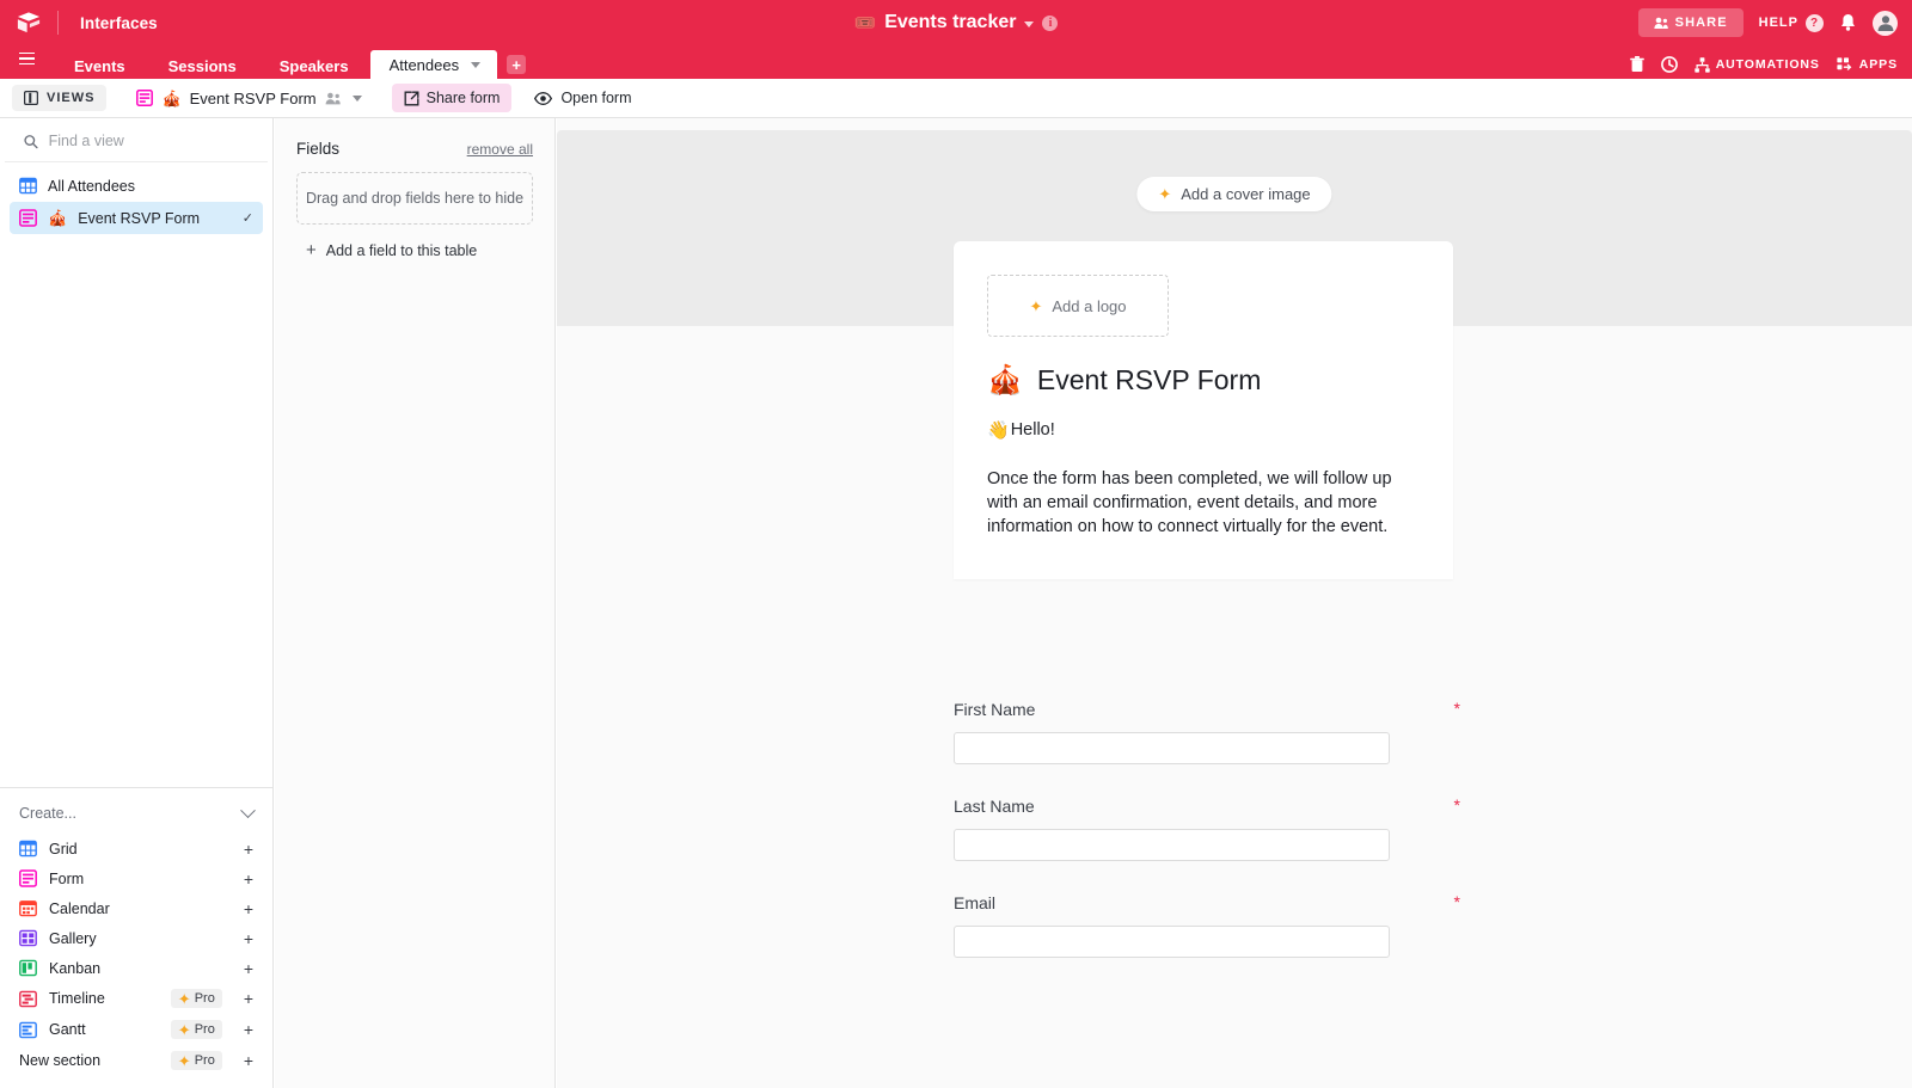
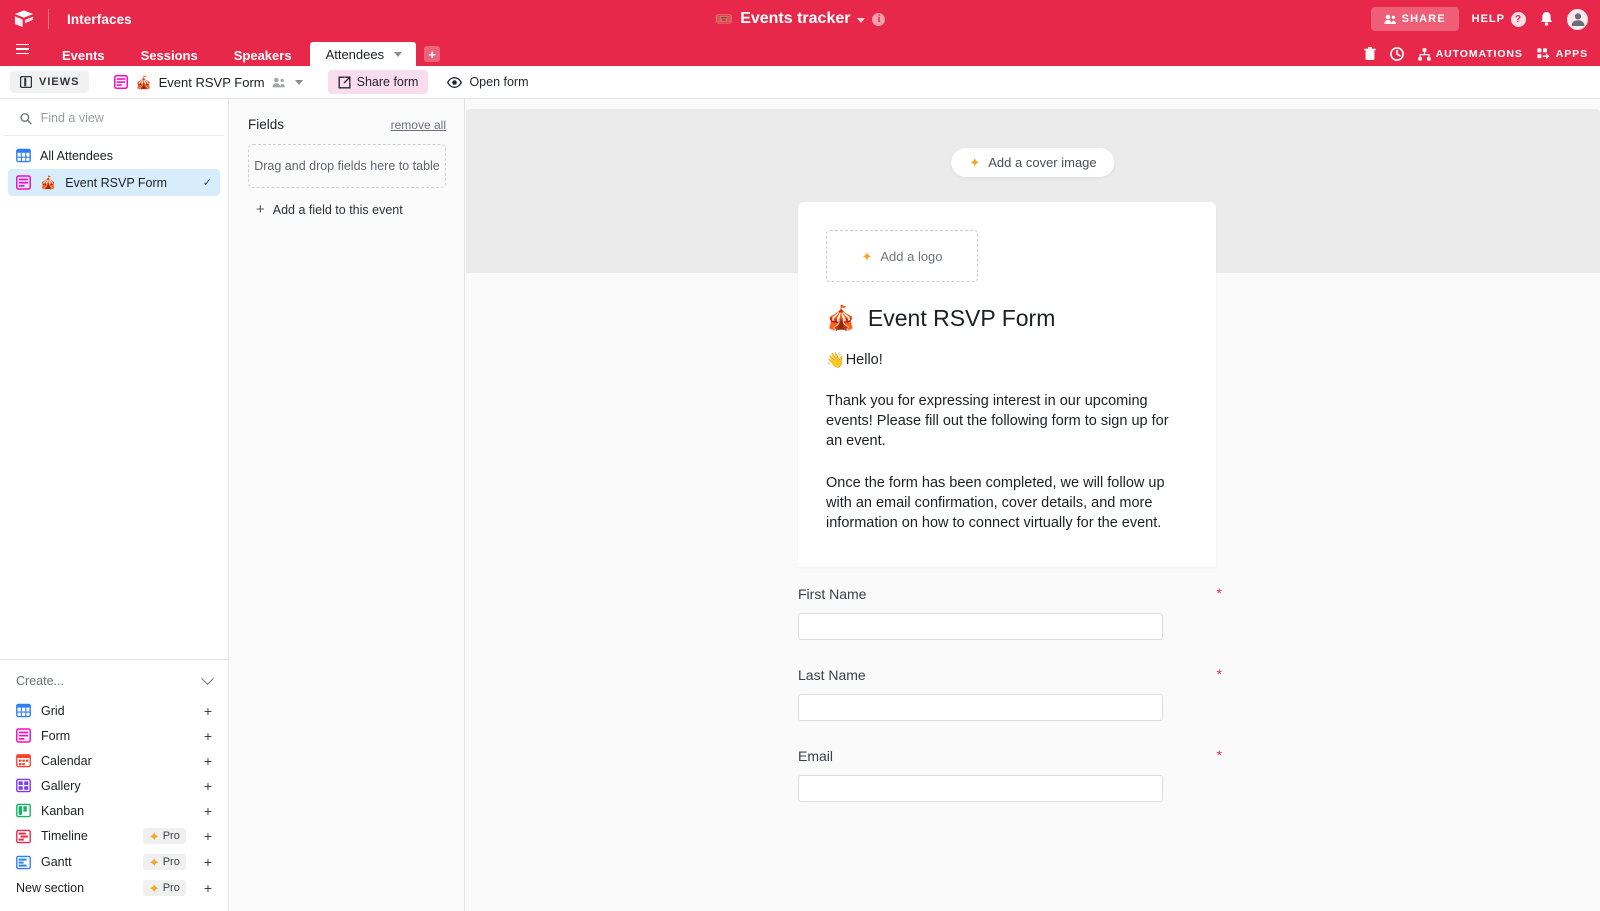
  Interfaces
  🎟️
  Events tracker
  i
  SHARE
  HELP
  ?
  Events
  Sessions
  Speakers
  Attendees
  +
  AUTOMATIONS
  APPS
  VIEWS
  🎪
  Event RSVP Form
  Share form
  Open form
  Find a view
  All Attendees
  🎪
  Event RSVP Form
  ✓
  Create...
  Grid
  +
  Form
  +
  Calendar
  +
  Gallery
  +
  Kanban
  +
  Timeline
  ✦
  Pro
  +
  Gantt
  ✦
  Pro
  +
  New section
  ✦
  Pro
  +
  Fields
  remove all
- Drag and drop fields here to hide
+ Drag and drop fields here to table
  +
- Add a field to this table
+ Add a field to this event
  ✦
  Add a cover image
  ✦
  Add a logo
  🎪
  Event RSVP Form
  👋
  Hello!
+ Thank you for expressing interest in our upcoming events! Please fill out the following form to sign up for an event.
- Once the form has been completed, we will follow up with an email confirmation, event details, and more information on how to connect virtually for the event.
+ Once the form has been completed, we will follow up with an email confirmation, cover details, and more information on how to connect virtually for the event.
  First Name
  *
  Last Name
  *
  Email
  *
